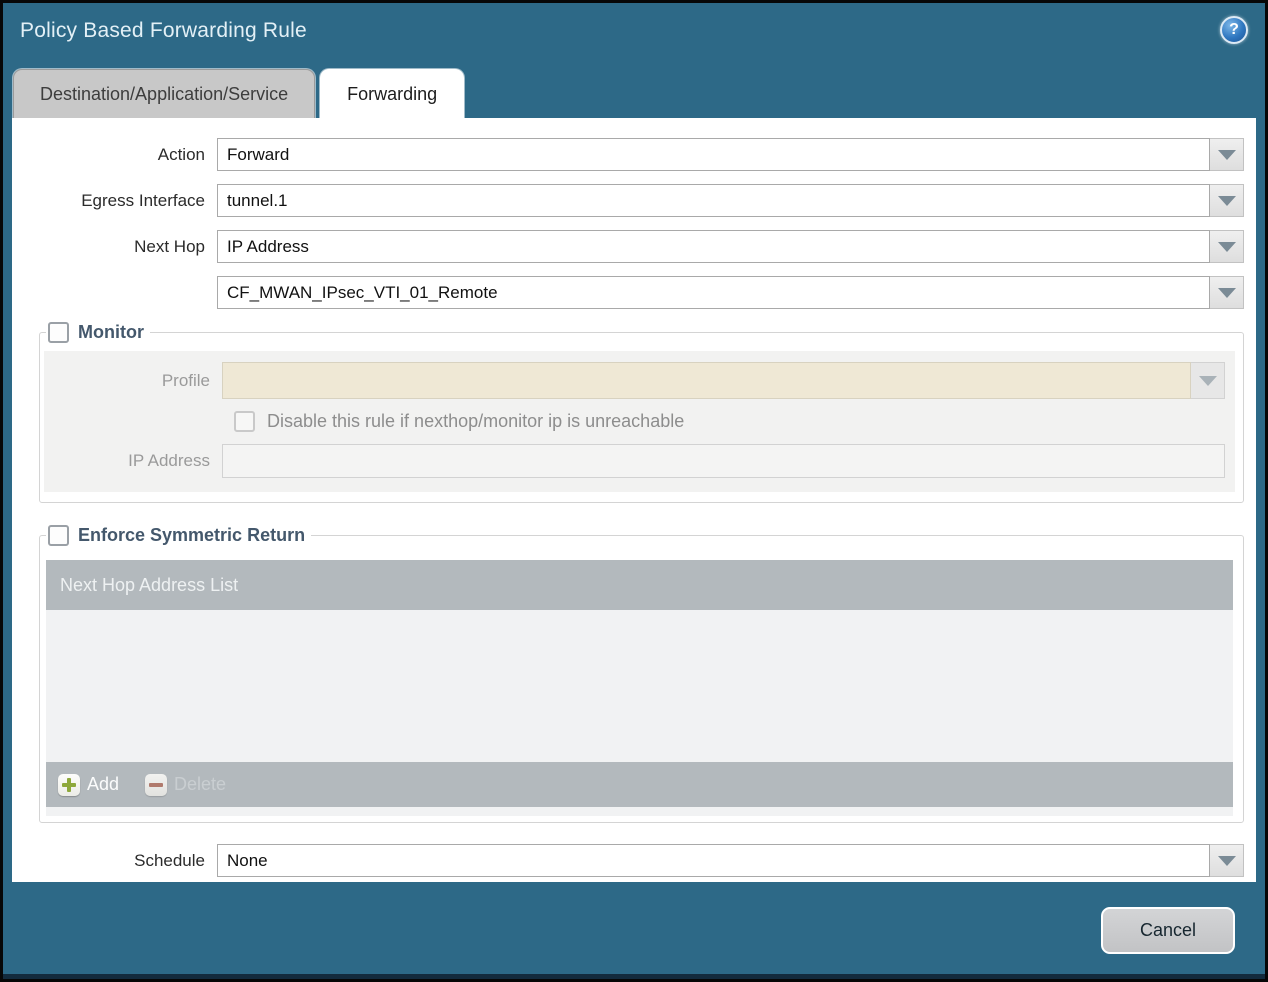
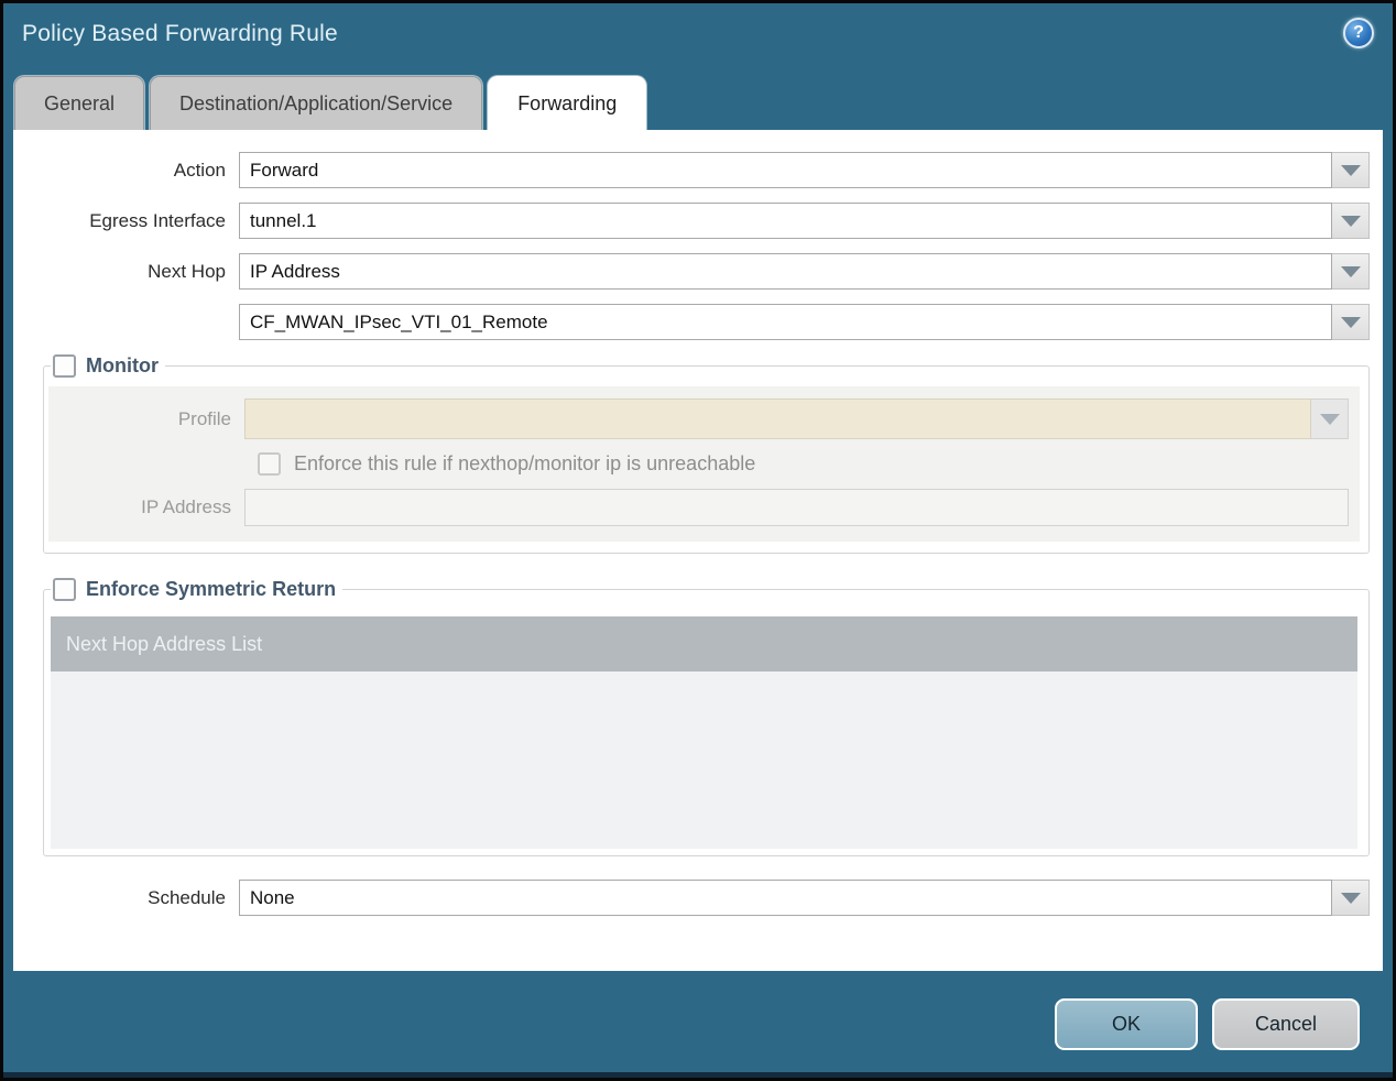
  Policy Based Forwarding Rule
  ?
+ General
  Destination/Application/Service
  Forwarding
  Action
  Forward
  Egress Interface
  tunnel.1
  Next Hop
  IP Address
  CF_MWAN_IPsec_VTI_01_Remote
  Monitor
  Profile
- Disable this rule if nexthop/monitor ip is unreachable
+ Enforce this rule if nexthop/monitor ip is unreachable
  IP Address
  Enforce Symmetric Return
  Next Hop Address List
- Add
  Schedule
  None
+ OK
  Cancel
